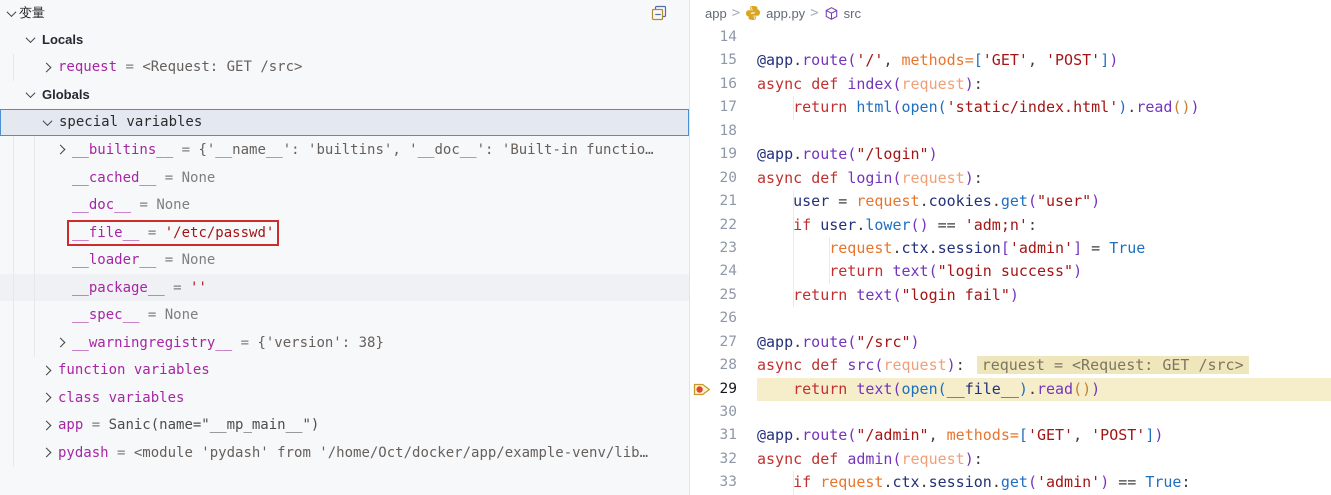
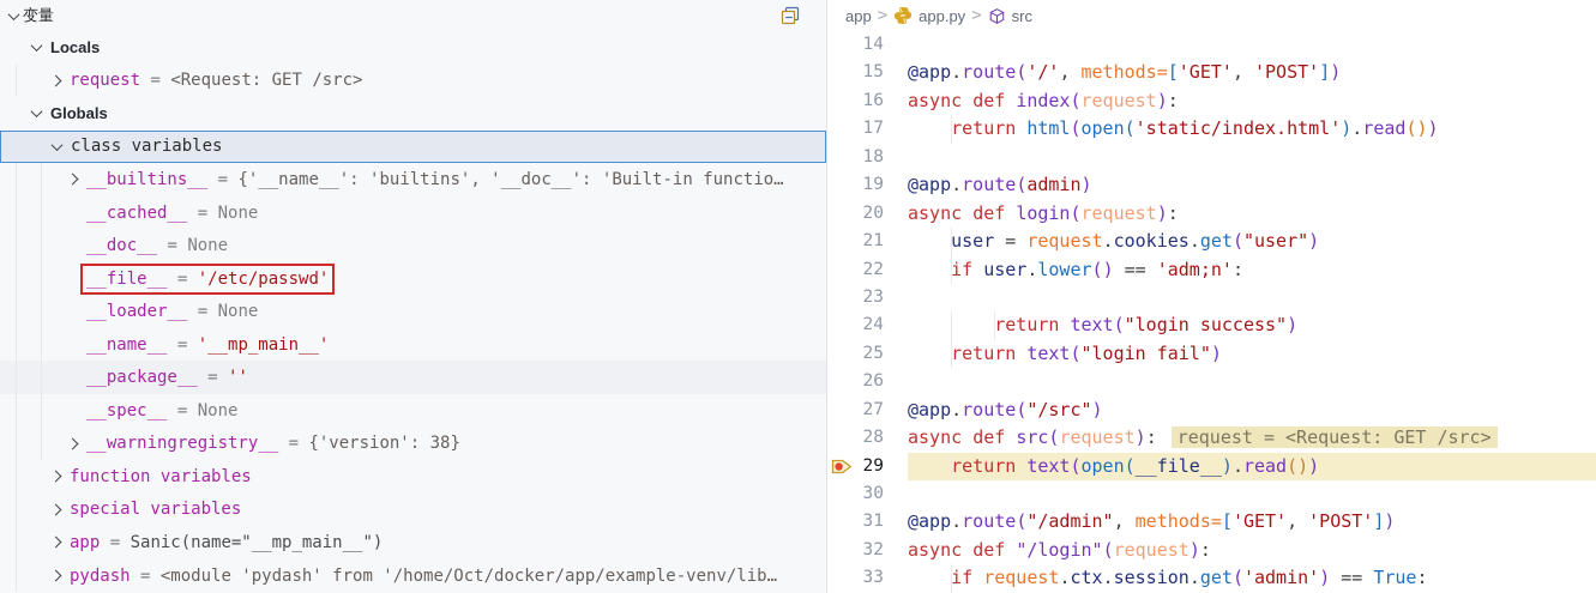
  变量
  Locals
  request = <Request: GET /src>
  Globals
- special variables
+ class variables
  __builtins__ = {'__name__': 'builtins', '__doc__': 'Built-in functio…
  __cached__ = None
  __doc__ = None
  __file__ = '/etc/passwd'
  __loader__ = None
+ __name__ = '__mp_main__'
  __package__ = ''
  __spec__ = None
  __warningregistry__ = {'version': 38}
  function variables
- class variables
+ special variables
  app = Sanic(name="__mp_main__")
  pydash = <module 'pydash' from '/home/Oct/docker/app/example-venv/lib…
  app
  >
  app.py
  >
  src
  14
  15
  @app.route('/', methods=['GET', 'POST'])
  16
  async def index(request):
  17
  return html(open('static/index.html').read())
  18
  19
- @app.route("/login")
+ @app.route(admin)
  20
  async def login(request):
  21
  user = request.cookies.get("user")
  22
  if user.lower() == 'adm;n':
  23
- request.ctx.session['admin'] = True
  24
  return text("login success")
  25
  return text("login fail")
  26
  27
  @app.route("/src")
  28
  async def src(request): request = <Request: GET /src>
  29
  return text(open(__file__).read())
  30
  31
  @app.route("/admin", methods=['GET', 'POST'])
  32
- async def admin(request):
+ async def "/login"(request):
  33
  if request.ctx.session.get('admin') == True:
